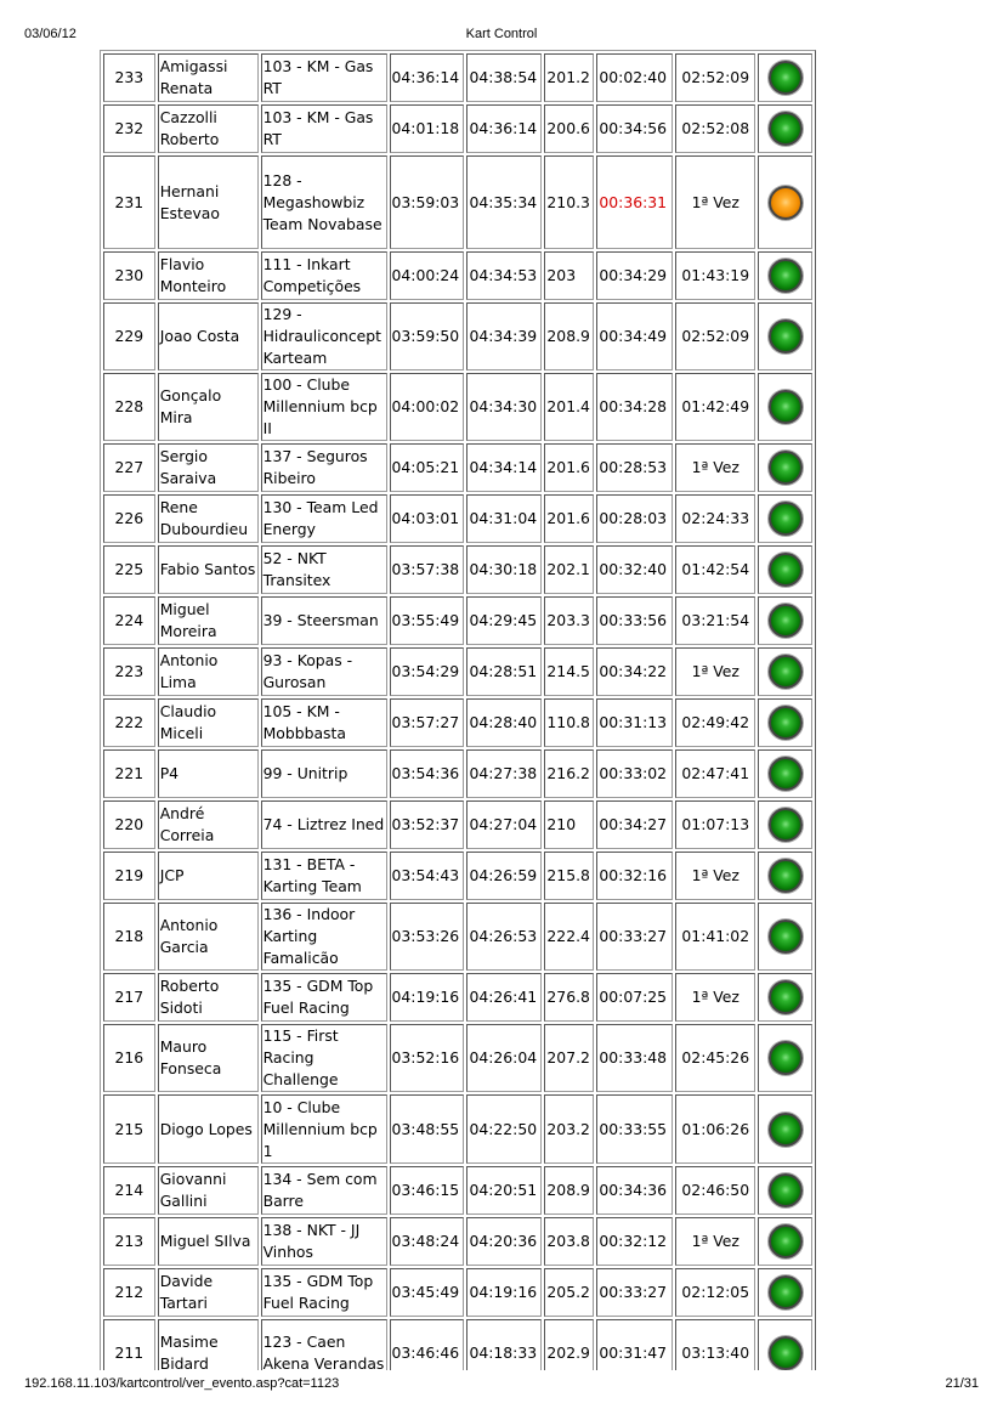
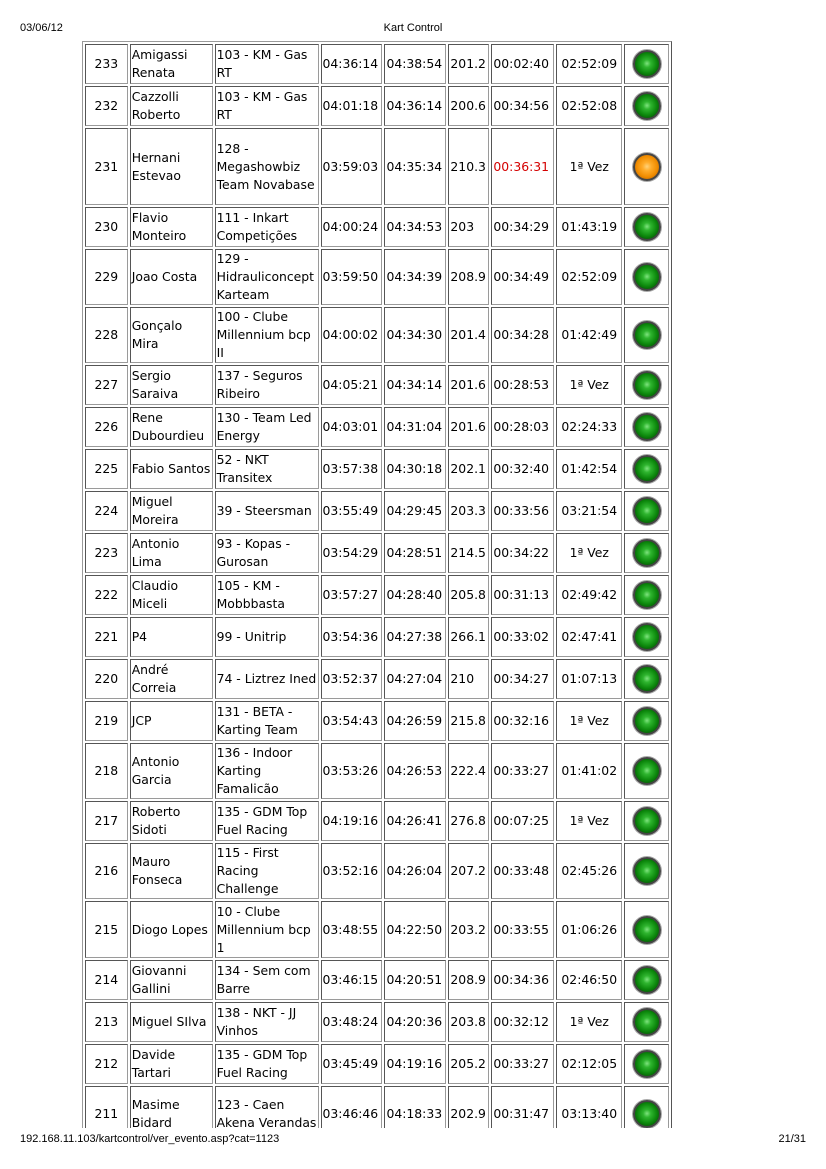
  03/06/12
  Kart Control
  233	Amigassi Renata	103 - KM - Gas RT	04:36:14	04:38:54	201.2	00:02:40	02:52:09
  232	Cazzolli Roberto	103 - KM - Gas RT	04:01:18	04:36:14	200.6	00:34:56	02:52:08
  231	Hernani Estevao	128 - Megashowbiz Team Novabase	03:59:03	04:35:34	210.3	00:36:31	1ª Vez
  230	Flavio Monteiro	111 - Inkart Competições	04:00:24	04:34:53	203	00:34:29	01:43:19
  229	Joao Costa	129 - Hidrauliconcept Karteam	03:59:50	04:34:39	208.9	00:34:49	02:52:09
  228	Gonçalo Mira	100 - Clube Millennium bcp II	04:00:02	04:34:30	201.4	00:34:28	01:42:49
  227	Sergio Saraiva	137 - Seguros Ribeiro	04:05:21	04:34:14	201.6	00:28:53	1ª Vez
  226	Rene Dubourdieu	130 - Team Led Energy	04:03:01	04:31:04	201.6	00:28:03	02:24:33
  225	Fabio Santos	52 - NKT Transitex	03:57:38	04:30:18	202.1	00:32:40	01:42:54
  224	Miguel Moreira	39 - Steersman	03:55:49	04:29:45	203.3	00:33:56	03:21:54
  223	Antonio Lima	93 - Kopas - Gurosan	03:54:29	04:28:51	214.5	00:34:22	1ª Vez
- 222	Claudio Miceli	105 - KM - Mobbbasta	03:57:27	04:28:40	110.8	00:31:13	02:49:42
+ 222	Claudio Miceli	105 - KM - Mobbbasta	03:57:27	04:28:40	205.8	00:31:13	02:49:42
- 221	P4	99 - Unitrip	03:54:36	04:27:38	216.2	00:33:02	02:47:41
+ 221	P4	99 - Unitrip	03:54:36	04:27:38	266.1	00:33:02	02:47:41
  220	André Correia	74 - Liztrez Ined	03:52:37	04:27:04	210	00:34:27	01:07:13
  219	JCP	131 - BETA - Karting Team	03:54:43	04:26:59	215.8	00:32:16	1ª Vez
  218	Antonio Garcia	136 - Indoor Karting Famalicão	03:53:26	04:26:53	222.4	00:33:27	01:41:02
  217	Roberto Sidoti	135 - GDM Top Fuel Racing	04:19:16	04:26:41	276.8	00:07:25	1ª Vez
  216	Mauro Fonseca	115 - First Racing Challenge	03:52:16	04:26:04	207.2	00:33:48	02:45:26
  215	Diogo Lopes	10 - Clube Millennium bcp 1	03:48:55	04:22:50	203.2	00:33:55	01:06:26
  214	Giovanni Gallini	134 - Sem com Barre	03:46:15	04:20:51	208.9	00:34:36	02:46:50
  213	Miguel SIlva	138 - NKT - JJ Vinhos	03:48:24	04:20:36	203.8	00:32:12	1ª Vez
  212	Davide Tartari	135 - GDM Top Fuel Racing	03:45:49	04:19:16	205.2	00:33:27	02:12:05
  211	Masime Bidard	123 - Caen Akena Verandas	03:46:46	04:18:33	202.9	00:31:47	03:13:40
  192.168.11.103/kartcontrol/ver_evento.asp?cat=1123
  21/31
